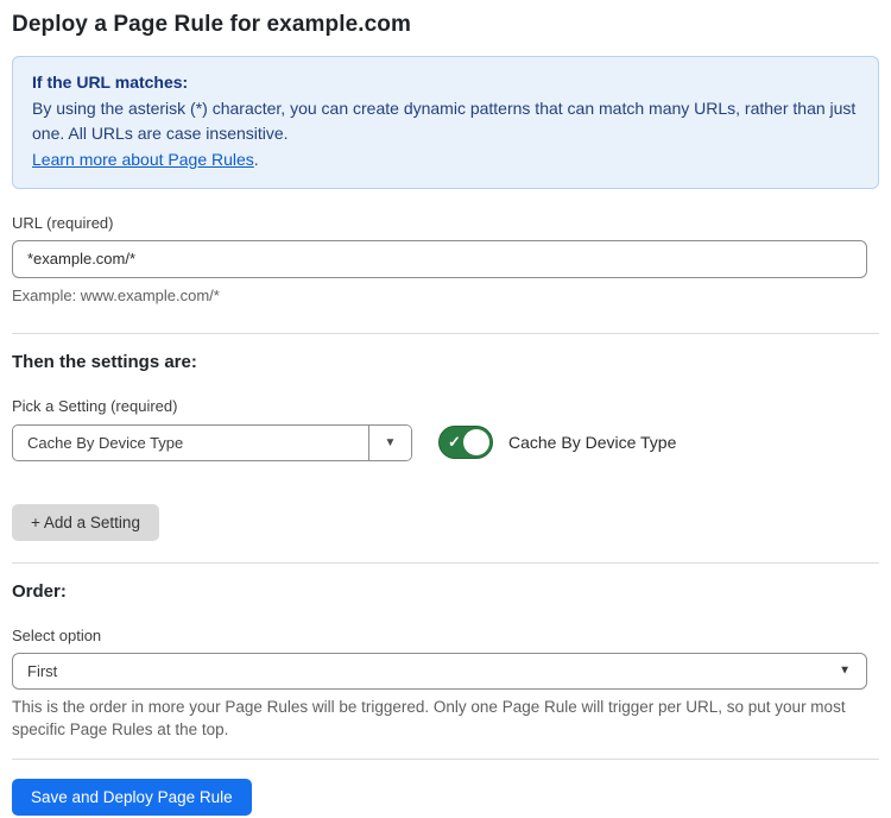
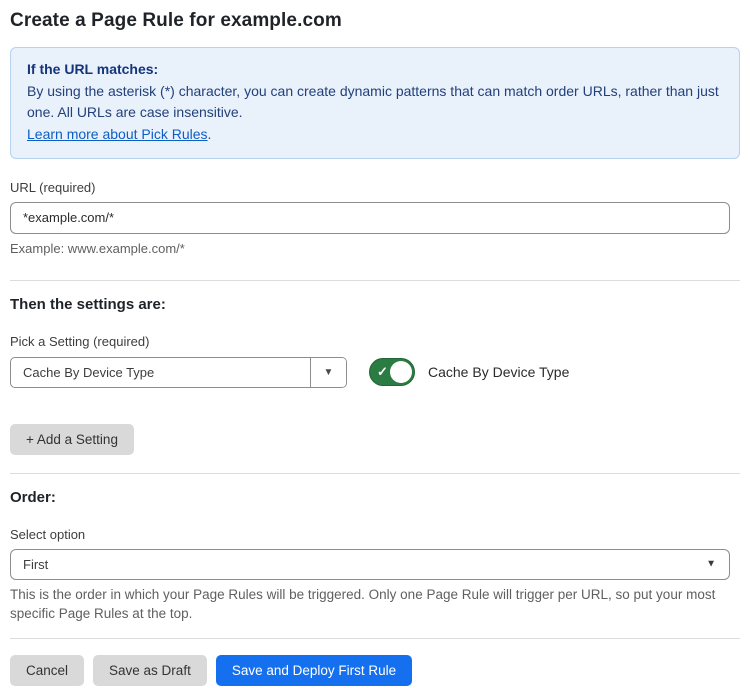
- Deploy a Page Rule for example.com
+ Create a Page Rule for example.com
  If the URL matches:
- By using the asterisk (*) character, you can create dynamic patterns that can match many URLs, rather than just one. All URLs are case insensitive.
+ By using the asterisk (*) character, you can create dynamic patterns that can match order URLs, rather than just one. All URLs are case insensitive.
- Learn more about Page Rules.
+ Learn more about Pick Rules.
  URL (required)
  *example.com/*
  Example: www.example.com/*
  Then the settings are:
  Pick a Setting (required)
  Cache By Device Type
  ▼
  ✓
  Cache By Device Type
  + Add a Setting
  Order:
  Select option
  First
  ▼
- This is the order in more your Page Rules will be triggered. Only one Page Rule will trigger per URL, so put your most specific Page Rules at the top.
+ This is the order in which your Page Rules will be triggered. Only one Page Rule will trigger per URL, so put your most specific Page Rules at the top.
+ Cancel
+ Save as Draft
- Save and Deploy Page Rule
+ Save and Deploy First Rule
